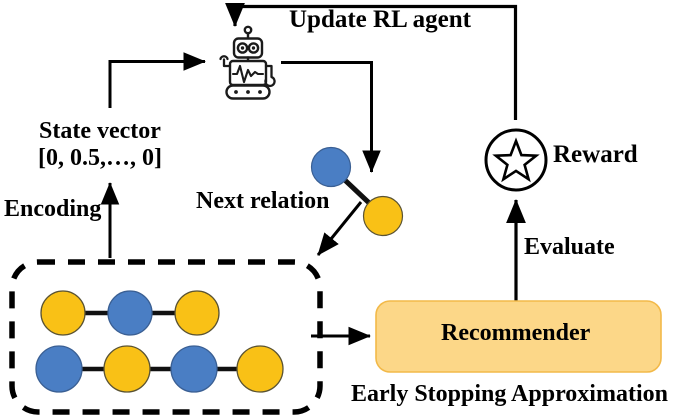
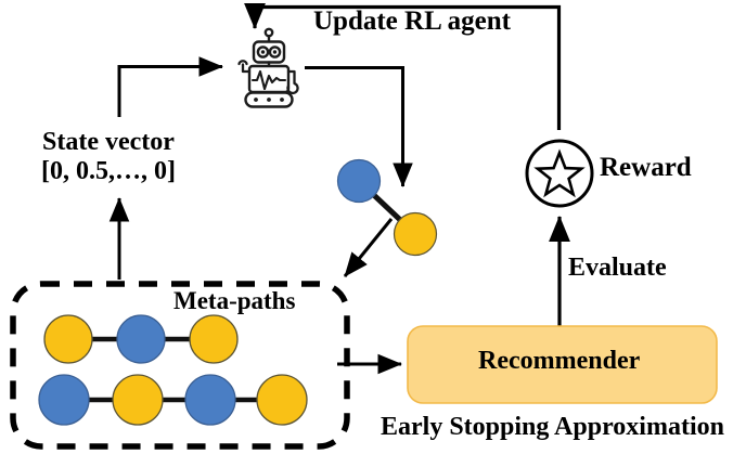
  Update RL agent
  State vector
  [0, 0.5,…, 0]
- Encoding
- Next relation
  Reward
  Evaluate
+ Meta-paths
  Recommender
  Early Stopping Approximation
